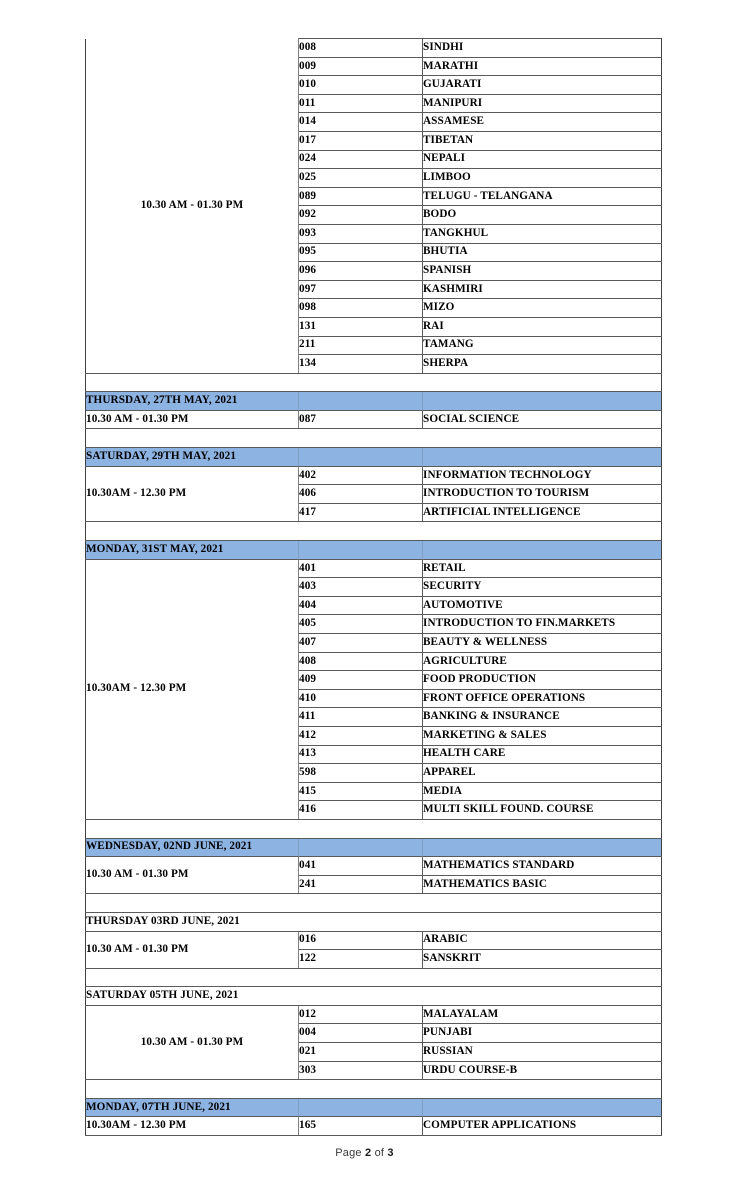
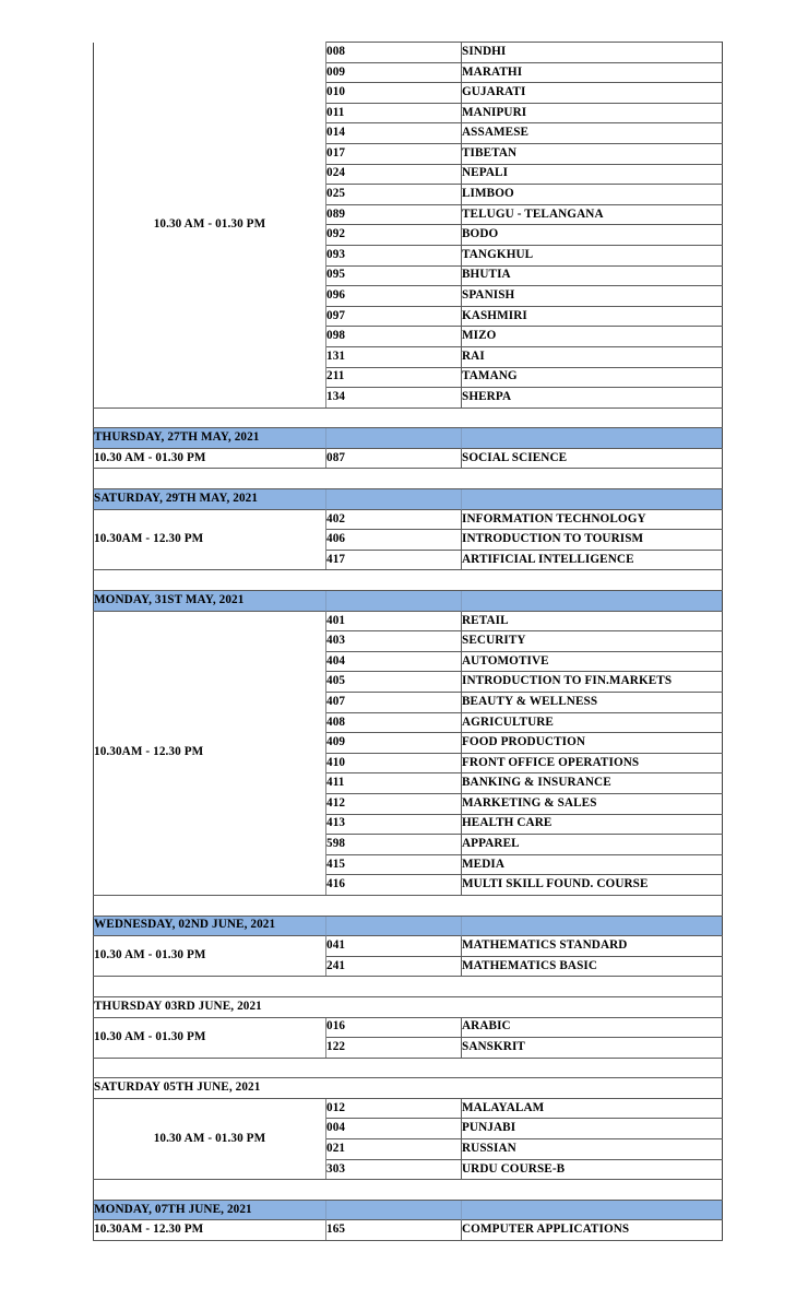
  10.30 AM - 01.30 PM	008	SINDHI
  009	MARATHI
  010	GUJARATI
  011	MANIPURI
  014	ASSAMESE
  017	TIBETAN
  024	NEPALI
  025	LIMBOO
  089	TELUGU - TELANGANA
  092	BODO
  093	TANGKHUL
  095	BHUTIA
  096	SPANISH
  097	KASHMIRI
  098	MIZO
  131	RAI
  211	TAMANG
  134	SHERPA
  THURSDAY, 27TH MAY, 2021
  10.30 AM - 01.30 PM	087	SOCIAL SCIENCE
  SATURDAY, 29TH MAY, 2021
  10.30AM - 12.30 PM	402	INFORMATION TECHNOLOGY
  406	INTRODUCTION TO TOURISM
  417	ARTIFICIAL INTELLIGENCE
  MONDAY, 31ST MAY, 2021
  10.30AM - 12.30 PM	401	RETAIL
  403	SECURITY
  404	AUTOMOTIVE
  405	INTRODUCTION TO FIN.MARKETS
  407	BEAUTY & WELLNESS
  408	AGRICULTURE
  409	FOOD PRODUCTION
  410	FRONT OFFICE OPERATIONS
  411	BANKING & INSURANCE
  412	MARKETING & SALES
  413	HEALTH CARE
  598	APPAREL
  415	MEDIA
  416	MULTI SKILL FOUND. COURSE
  WEDNESDAY, 02ND JUNE, 2021
  10.30 AM - 01.30 PM	041	MATHEMATICS STANDARD
  241	MATHEMATICS BASIC
  THURSDAY 03RD JUNE, 2021
  10.30 AM - 01.30 PM	016	ARABIC
  122	SANSKRIT
  SATURDAY 05TH JUNE, 2021
  10.30 AM - 01.30 PM	012	MALAYALAM
  004	PUNJABI
  021	RUSSIAN
  303	URDU COURSE-B
  MONDAY, 07TH JUNE, 2021
  10.30AM - 12.30 PM	165	COMPUTER APPLICATIONS
- Page 2 of 3
